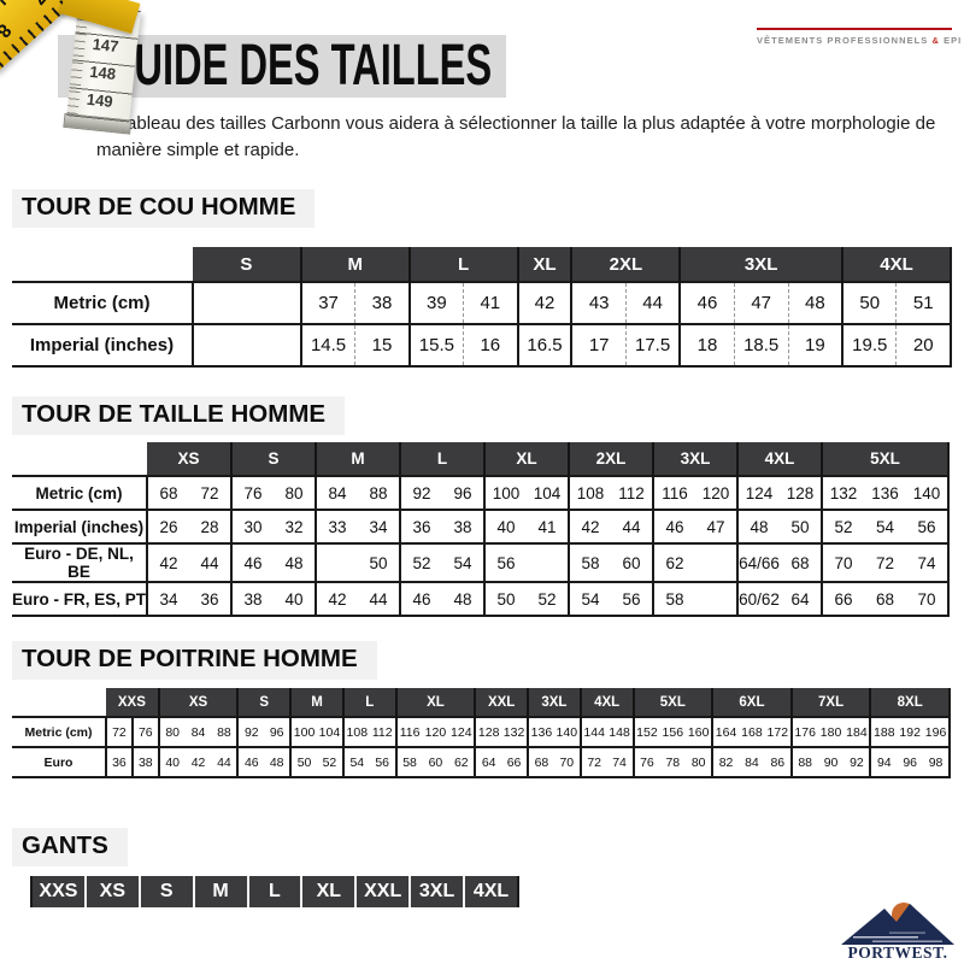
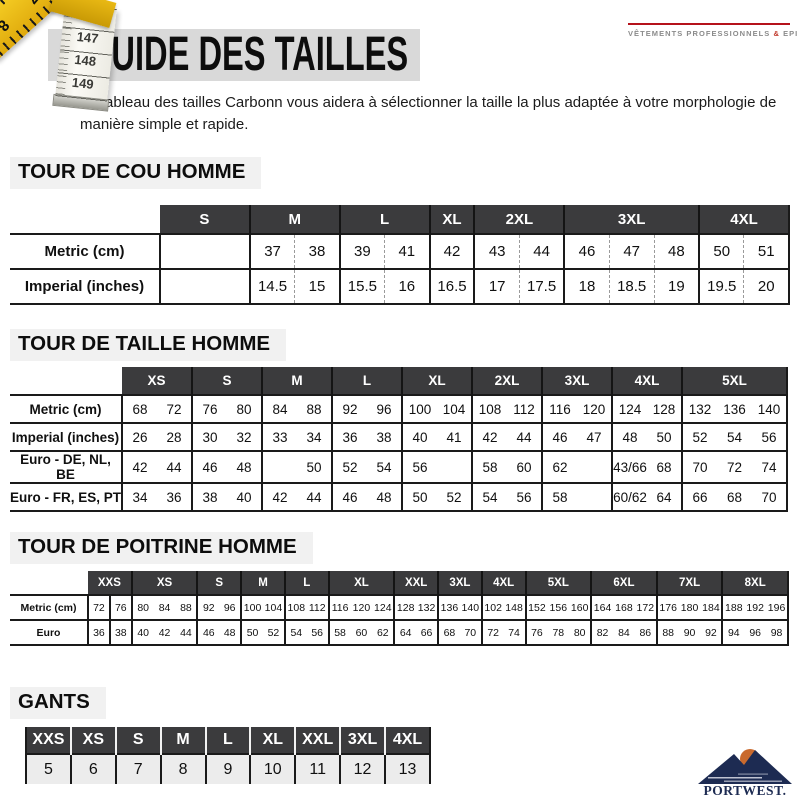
  UIDE DES TAILLES
  VÊTEMENTS PROFESSIONNELS & EPI
  ableau des tailles Carbonn vous aidera à sélectionner la taille la plus adaptée à votre morphologie de manière simple et rapide.
  TOUR DE COU HOMME
  	S	M	L	XL	2XL	3XL	4XL
  Metric (cm)		37	38	39	41	42	43	44	46	47	48	50	51
  Imperial (inches)		14.5	15	15.5	16	16.5	17	17.5	18	18.5	19	19.5	20
  TOUR DE TAILLE HOMME
  	XS	S	M	L	XL	2XL	3XL	4XL	5XL
  Metric (cm)	68	72	76	80	84	88	92	96	100	104	108	112	116	120	124	128	132	136	140
  Imperial (inches)	26	28	30	32	33	34	36	38	40	41	42	44	46	47	48	50	52	54	56
- Euro - DE, NL, BE	42	44	46	48		50	52	54	56		58	60	62		64/66	68	70	72	74
+ Euro - DE, NL, BE	42	44	46	48		50	52	54	56		58	60	62		43/66	68	70	72	74
  Euro - FR, ES, PT	34	36	38	40	42	44	46	48	50	52	54	56	58		60/62	64	66	68	70
  TOUR DE POITRINE HOMME
  	XXS	XS	S	M	L	XL	XXL	3XL	4XL	5XL	6XL	7XL	8XL
- Metric (cm)	72	76	80	84	88	92	96	100	104	108	112	116	120	124	128	132	136	140	144	148	152	156	160	164	168	172	176	180	184	188	192	196
+ Metric (cm)	72	76	80	84	88	92	96	100	104	108	112	116	120	124	128	132	136	140	102	148	152	156	160	164	168	172	176	180	184	188	192	196
  Euro	36	38	40	42	44	46	48	50	52	54	56	58	60	62	64	66	68	70	72	74	76	78	80	82	84	86	88	90	92	94	96	98
  GANTS
  XXS	XS	S	M	L	XL	XXL	3XL	4XL
+ 5	6	7	8	9	10	11	12	13
  PORTWEST.
